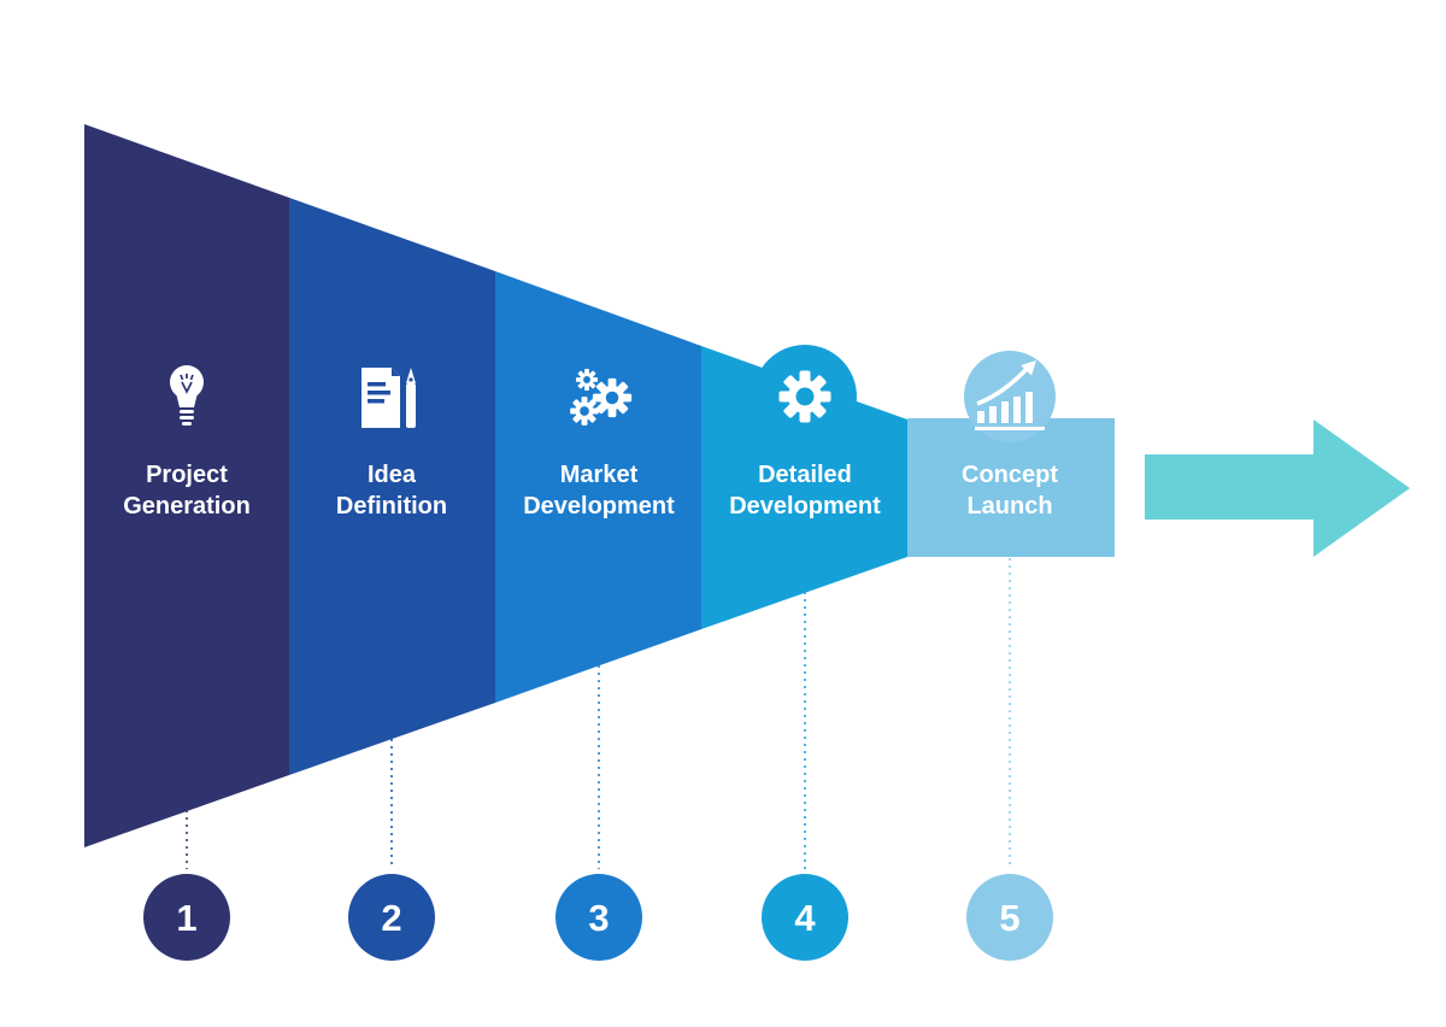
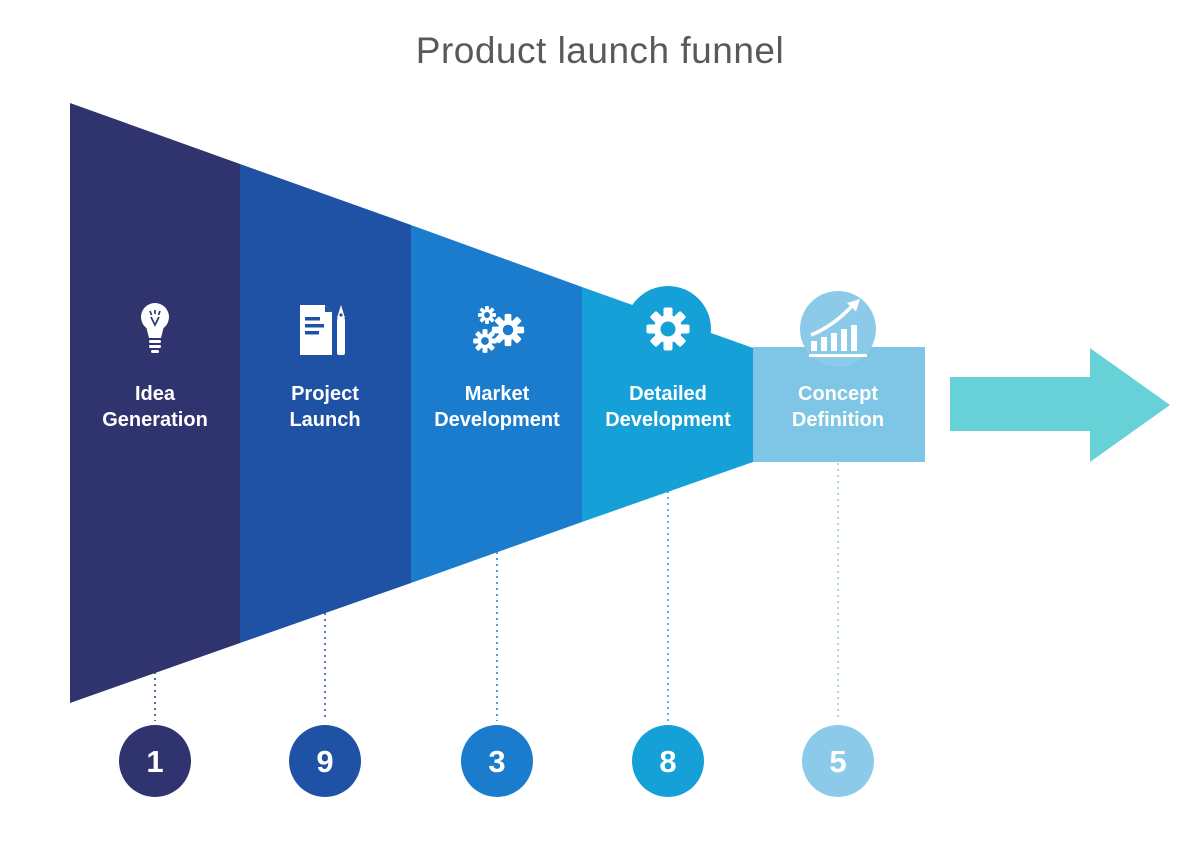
+ Product launch funnel
- Project
+ Idea
  Generation
- Idea
+ Project
- Definition
+ Launch
  Market
  Development
  Detailed
  Development
  Concept
- Launch
+ Definition
  1
- 2
+ 9
  3
- 4
+ 8
  5
